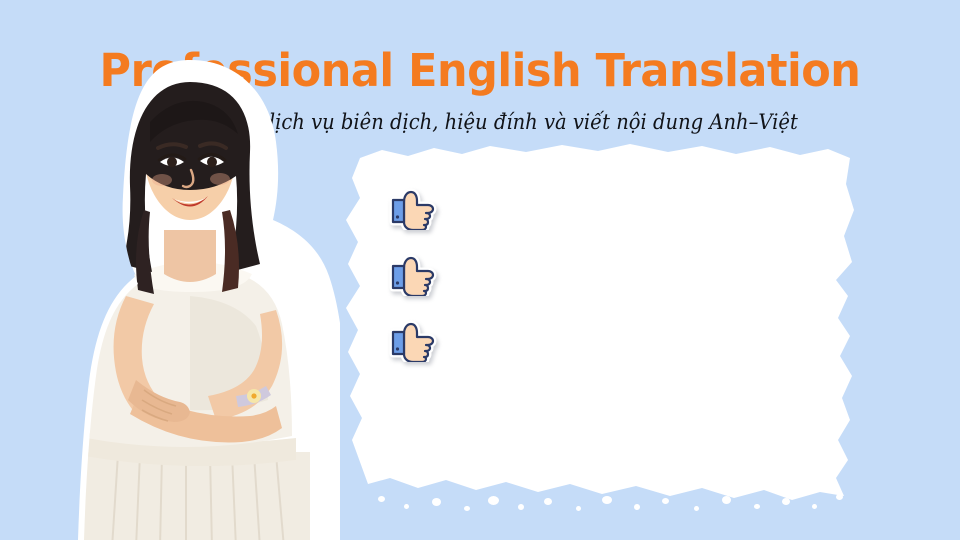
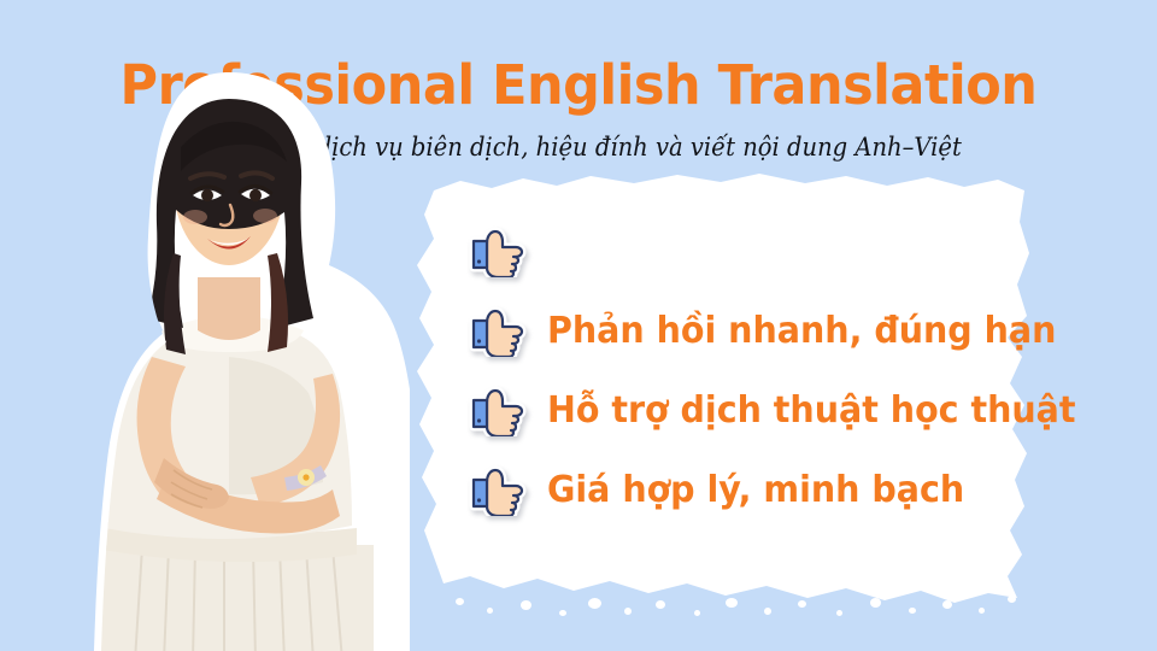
  Prssional English Translation
  ịch vụ biên dịch, hiệu đính và viết nội dung Anh–Việt
+ Phản hồi nhanh, đúng hạn
+ Hỗ trợ dịch thuật học thuật
+ Giá hợp lý, minh bạch
